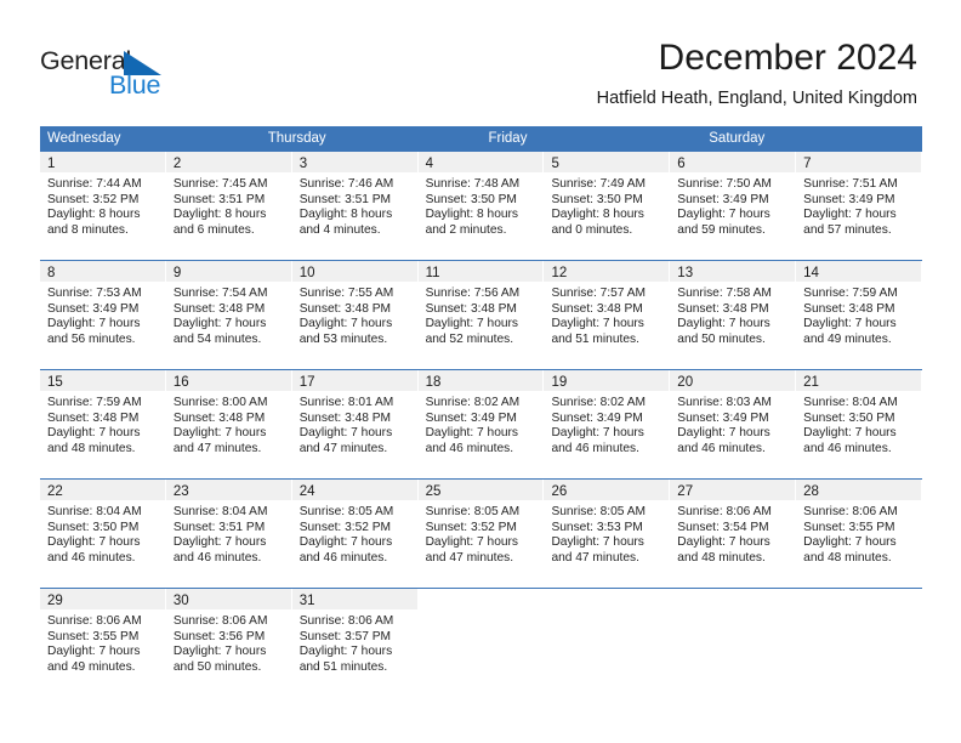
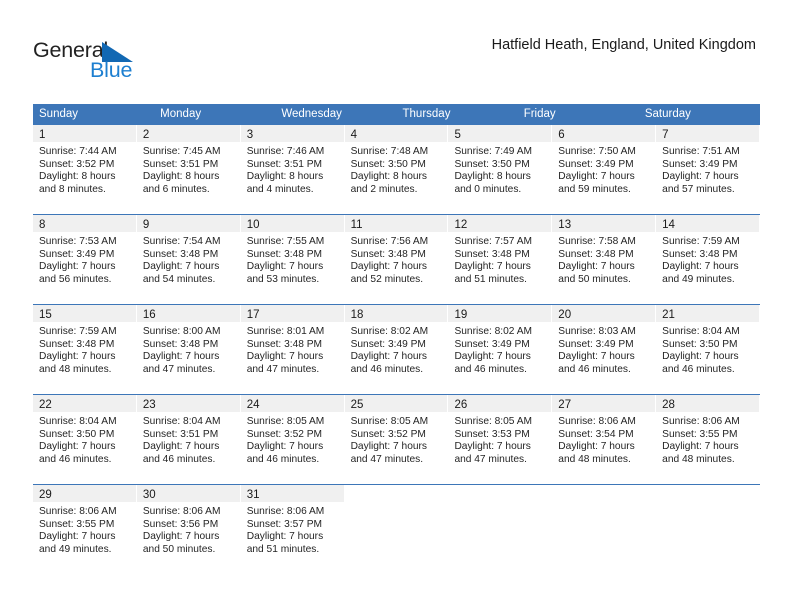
  Genera
  Blue
- December 2024
  Hatfield Heath, England, United Kingdom
+ Sunday
+ Monday
  Wednesday
  Thursday
  Friday
  Saturday
  1
  Sunrise: 7:44 AM
  Sunset: 3:52 PM
  Daylight: 8 hours
  and 8 minutes.
  2
  Sunrise: 7:45 AM
  Sunset: 3:51 PM
  Daylight: 8 hours
  and 6 minutes.
  3
  Sunrise: 7:46 AM
  Sunset: 3:51 PM
  Daylight: 8 hours
  and 4 minutes.
  4
  Sunrise: 7:48 AM
  Sunset: 3:50 PM
  Daylight: 8 hours
  and 2 minutes.
  5
  Sunrise: 7:49 AM
  Sunset: 3:50 PM
  Daylight: 8 hours
  and 0 minutes.
  6
  Sunrise: 7:50 AM
  Sunset: 3:49 PM
  Daylight: 7 hours
  and 59 minutes.
  7
  Sunrise: 7:51 AM
  Sunset: 3:49 PM
  Daylight: 7 hours
  and 57 minutes.
  8
  Sunrise: 7:53 AM
  Sunset: 3:49 PM
  Daylight: 7 hours
  and 56 minutes.
  9
  Sunrise: 7:54 AM
  Sunset: 3:48 PM
  Daylight: 7 hours
  and 54 minutes.
  10
  Sunrise: 7:55 AM
  Sunset: 3:48 PM
  Daylight: 7 hours
  and 53 minutes.
  11
  Sunrise: 7:56 AM
  Sunset: 3:48 PM
  Daylight: 7 hours
  and 52 minutes.
  12
  Sunrise: 7:57 AM
  Sunset: 3:48 PM
  Daylight: 7 hours
  and 51 minutes.
  13
  Sunrise: 7:58 AM
  Sunset: 3:48 PM
  Daylight: 7 hours
  and 50 minutes.
  14
  Sunrise: 7:59 AM
  Sunset: 3:48 PM
  Daylight: 7 hours
  and 49 minutes.
  15
  Sunrise: 7:59 AM
  Sunset: 3:48 PM
  Daylight: 7 hours
  and 48 minutes.
  16
  Sunrise: 8:00 AM
  Sunset: 3:48 PM
  Daylight: 7 hours
  and 47 minutes.
  17
  Sunrise: 8:01 AM
  Sunset: 3:48 PM
  Daylight: 7 hours
  and 47 minutes.
  18
  Sunrise: 8:02 AM
  Sunset: 3:49 PM
  Daylight: 7 hours
  and 46 minutes.
  19
  Sunrise: 8:02 AM
  Sunset: 3:49 PM
  Daylight: 7 hours
  and 46 minutes.
  20
  Sunrise: 8:03 AM
  Sunset: 3:49 PM
  Daylight: 7 hours
  and 46 minutes.
  21
  Sunrise: 8:04 AM
  Sunset: 3:50 PM
  Daylight: 7 hours
  and 46 minutes.
  22
  Sunrise: 8:04 AM
  Sunset: 3:50 PM
  Daylight: 7 hours
  and 46 minutes.
  23
  Sunrise: 8:04 AM
  Sunset: 3:51 PM
  Daylight: 7 hours
  and 46 minutes.
  24
  Sunrise: 8:05 AM
  Sunset: 3:52 PM
  Daylight: 7 hours
  and 46 minutes.
  25
  Sunrise: 8:05 AM
  Sunset: 3:52 PM
  Daylight: 7 hours
  and 47 minutes.
  26
  Sunrise: 8:05 AM
  Sunset: 3:53 PM
  Daylight: 7 hours
  and 47 minutes.
  27
  Sunrise: 8:06 AM
  Sunset: 3:54 PM
  Daylight: 7 hours
  and 48 minutes.
  28
  Sunrise: 8:06 AM
  Sunset: 3:55 PM
  Daylight: 7 hours
  and 48 minutes.
  29
  Sunrise: 8:06 AM
  Sunset: 3:55 PM
  Daylight: 7 hours
  and 49 minutes.
  30
  Sunrise: 8:06 AM
  Sunset: 3:56 PM
  Daylight: 7 hours
  and 50 minutes.
  31
  Sunrise: 8:06 AM
  Sunset: 3:57 PM
  Daylight: 7 hours
  and 51 minutes.
